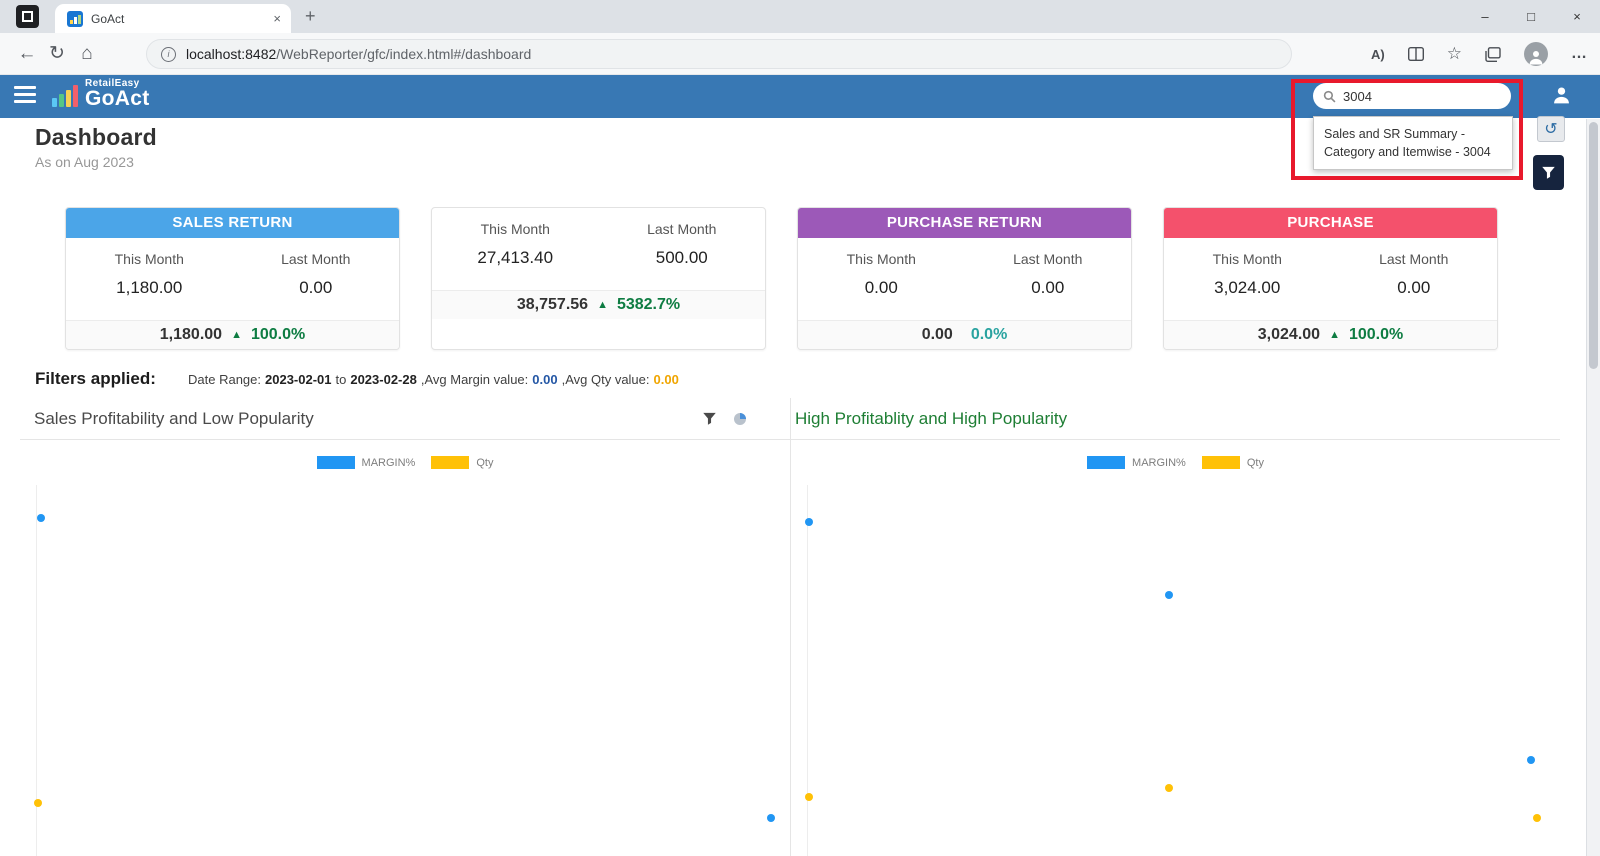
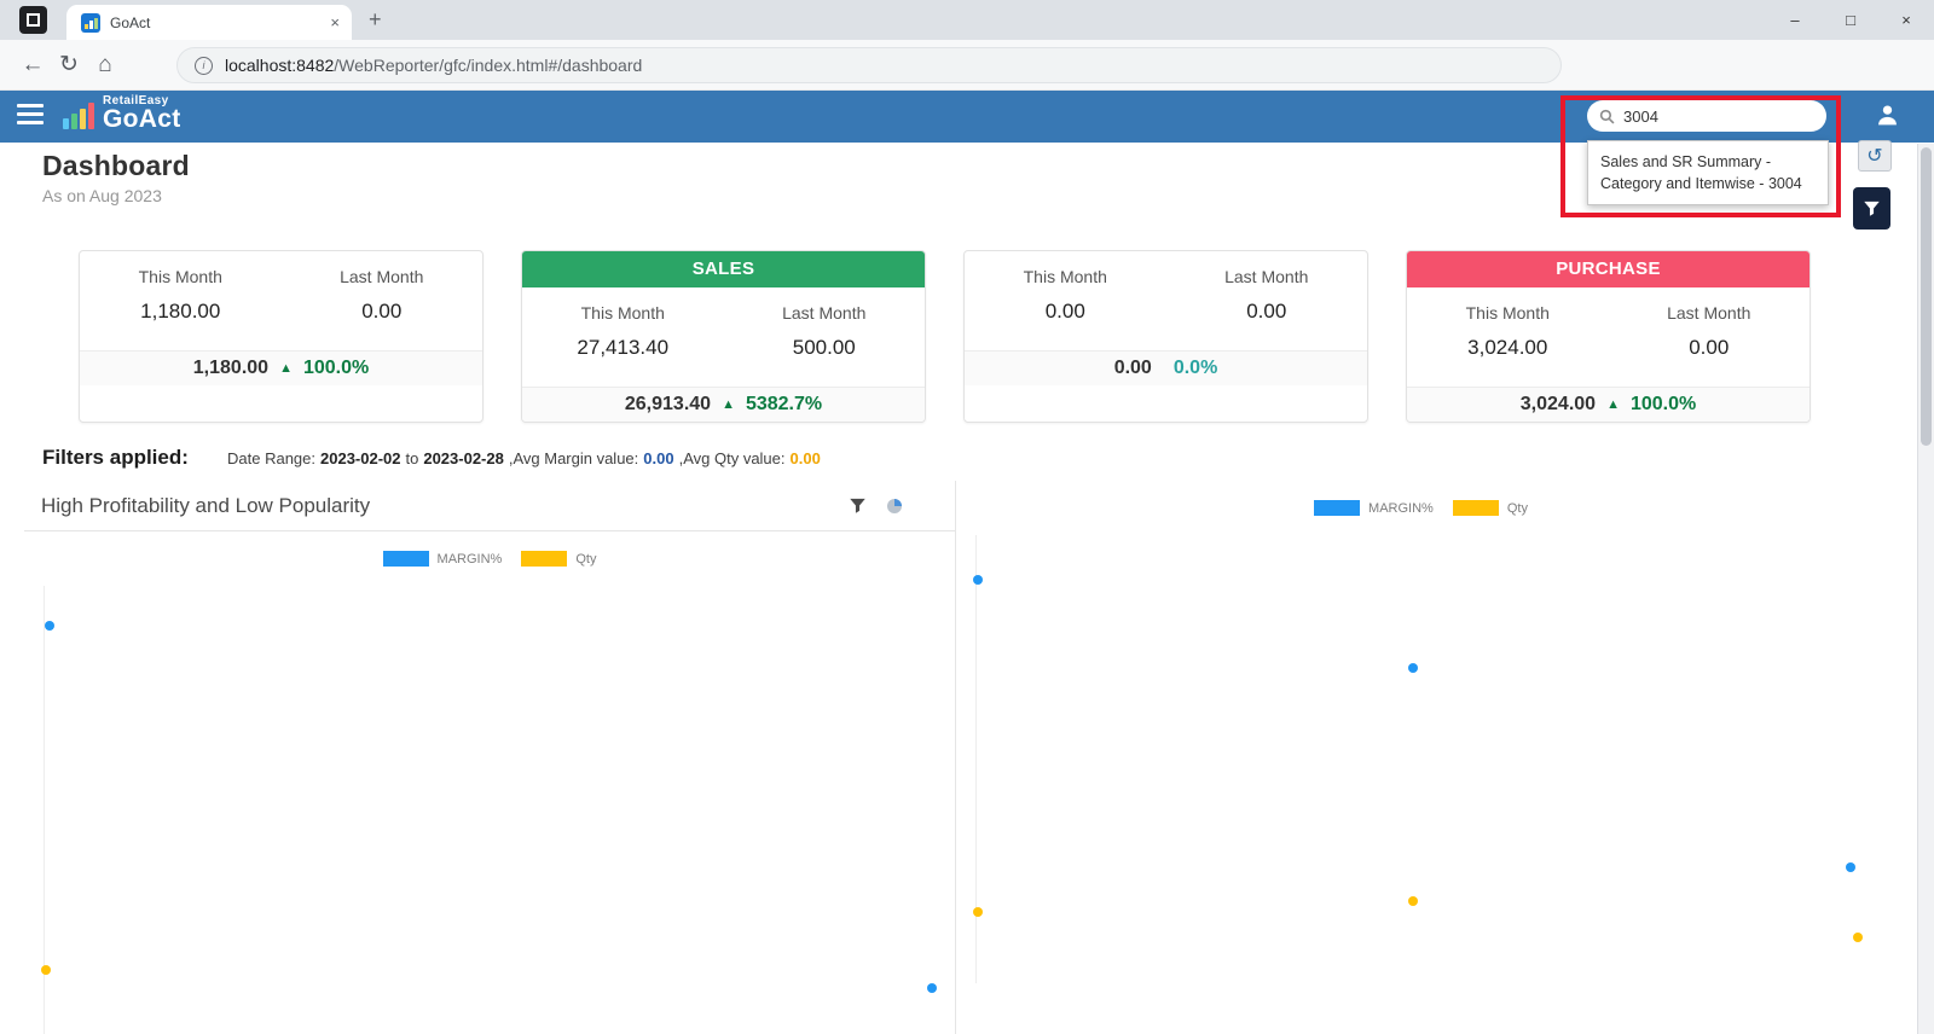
  GoAct
  ×
  +
  –
  □
  ×
  ←
  ↻
  ⌂
  i
  localhost:8482
  /WebReporter/gfc/index.html#/dashboard
- A)
- ☆
- …
  RetailEasy
  GoAct
  3004
  Sales and SR Summary -
  Category and Itemwise - 3004
  Dashboard
  As on Aug 2023
  ↺
- SALES RETURN
  This Month
  1,180.00
  Last Month
  0.00
  1,180.00
  ▲
  100.0%
+ SALES
  This Month
  27,413.40
  Last Month
  500.00
- 38,757.56
+ 26,913.40
  ▲
  5382.7%
- PURCHASE RETURN
  This Month
  0.00
  Last Month
  0.00
  0.00
  0.0%
  PURCHASE
  This Month
  3,024.00
  Last Month
  0.00
  3,024.00
  ▲
  100.0%
  Filters applied:
- Date Range: 2023-02-01 to 2023-02-28 ,Avg Margin value: 0.00 ,Avg Qty value: 0.00
+ Date Range: 2023-02-02 to 2023-02-28 ,Avg Margin value: 0.00 ,Avg Qty value: 0.00
- Sales Profitability and Low Popularity
+ High Profitability and Low Popularity
  MARGIN%
  Qty
- High Profitablity and High Popularity
  MARGIN%
  Qty
